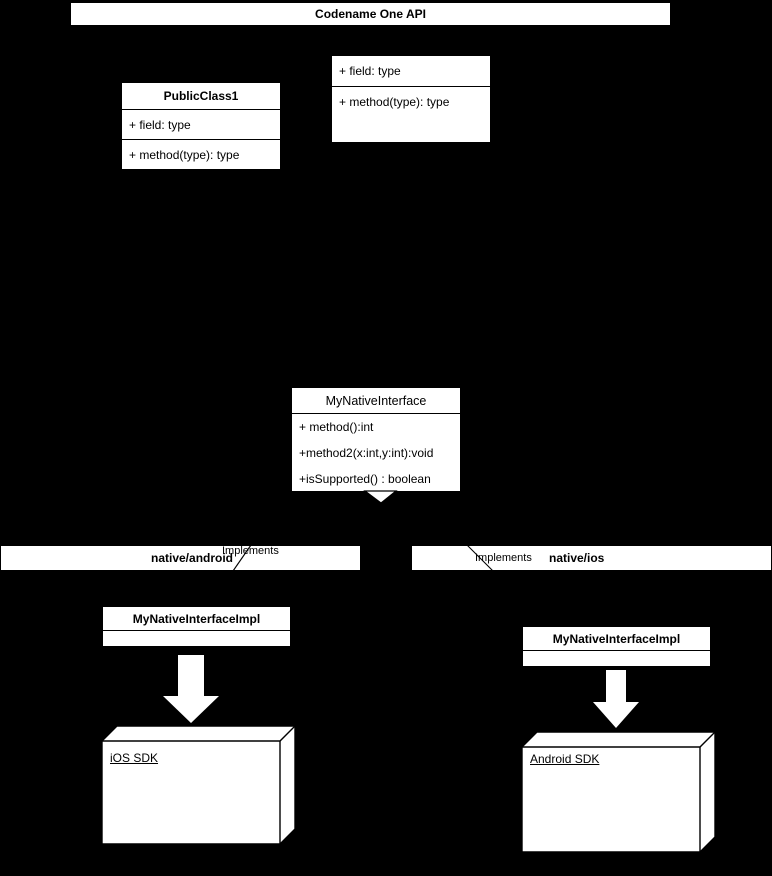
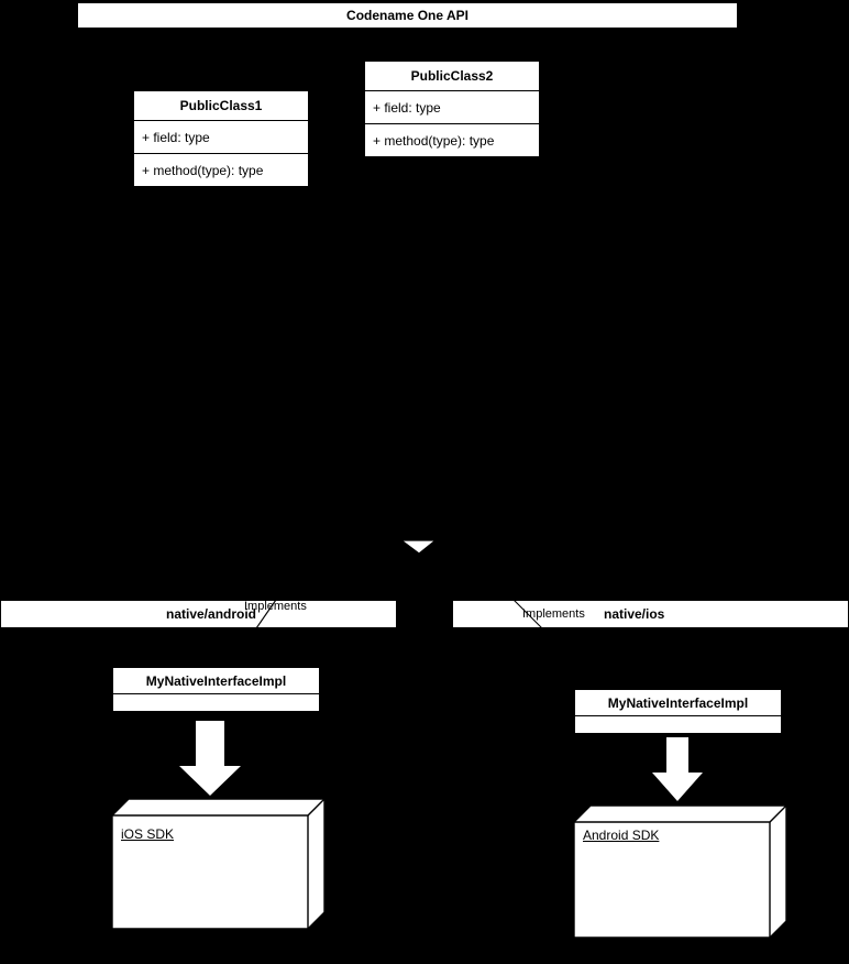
  Codename One API
  PublicClass1
  + field: type
  + method(type): type
+ PublicClass2
  + field: type
  + method(type): type
- MyNativeInterface
- + method():int
- +method2(x:int,y:int):void
- +isSupported() : boolean
  native/android
  Implements
  native/ios
  Implements
  MyNativeInterfaceImpl
  MyNativeInterfaceImpl
  iOS SDK
  Android SDK
